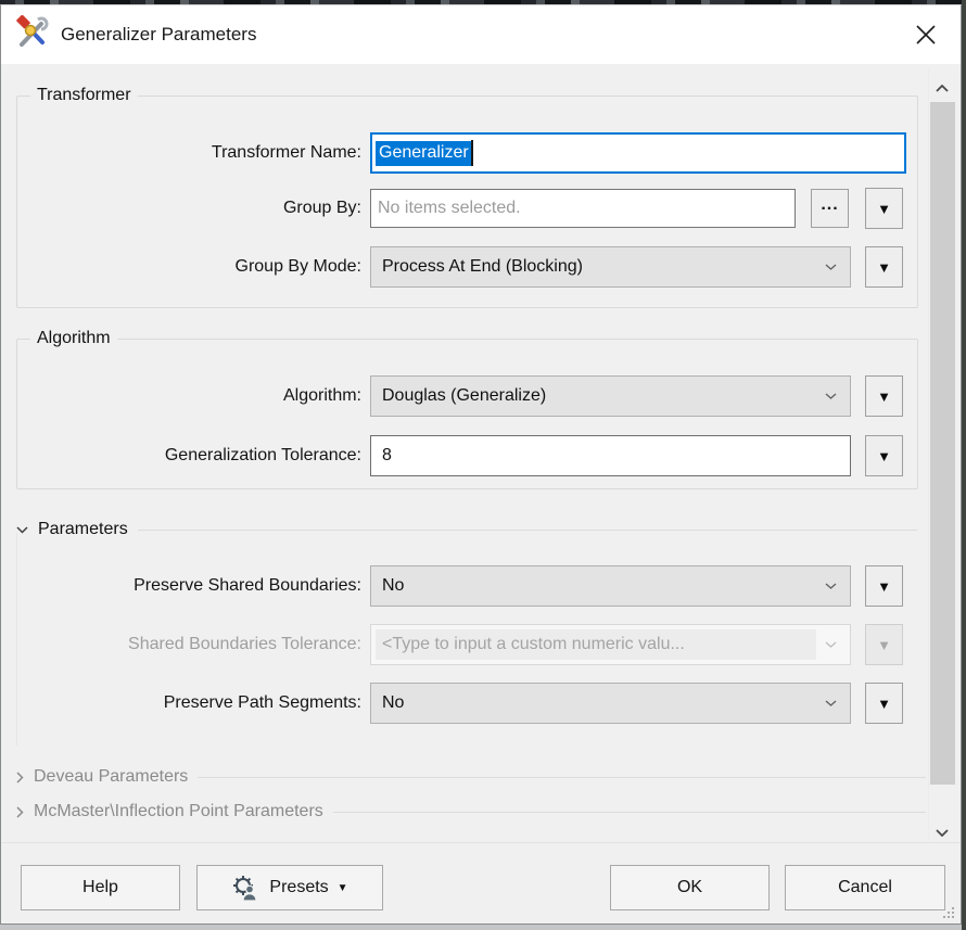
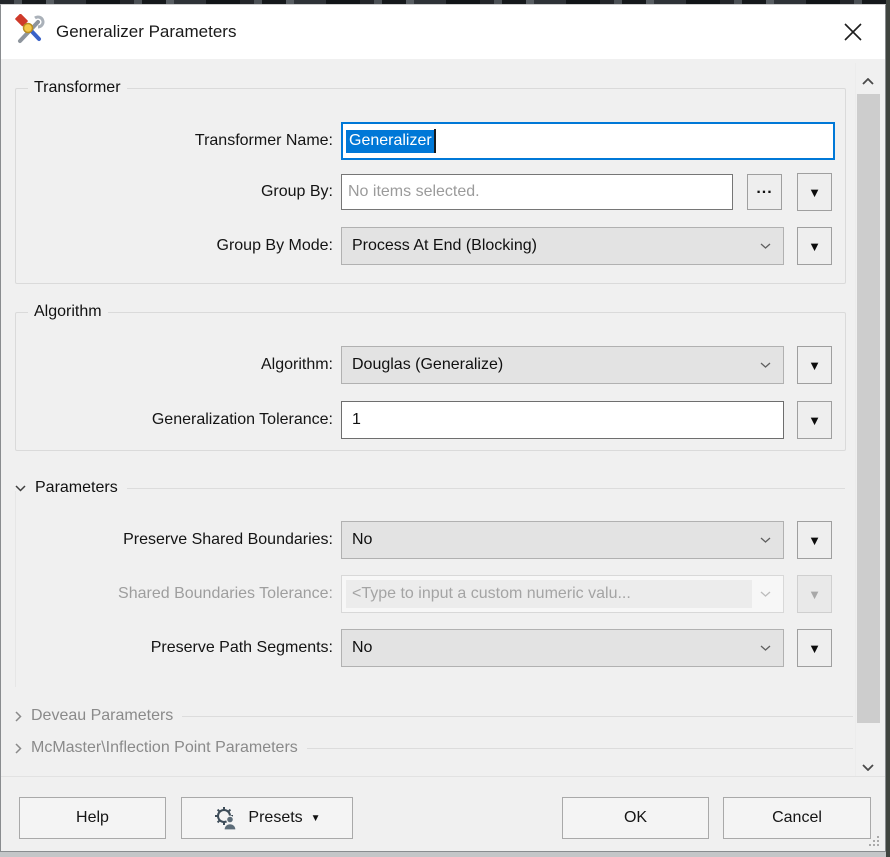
  Generalizer Parameters
  Transformer
  Transformer Name:
  Generalizer
  Group By:
  No items selected.
  ...
  ▼
  Group By Mode:
  Process At End (Blocking)
  ▼
  Algorithm
  Algorithm:
  Douglas (Generalize)
  ▼
  Generalization Tolerance:
- 8
+ 1
  ▼
  Parameters
  Preserve Shared Boundaries:
  No
  ▼
  Shared Boundaries Tolerance:
  <Type to input a custom numeric valu...
  ▼
  Preserve Path Segments:
  No
  ▼
  Deveau Parameters
  McMaster\Inflection Point Parameters
  Help
  Presets
  ▼
  OK
  Cancel
